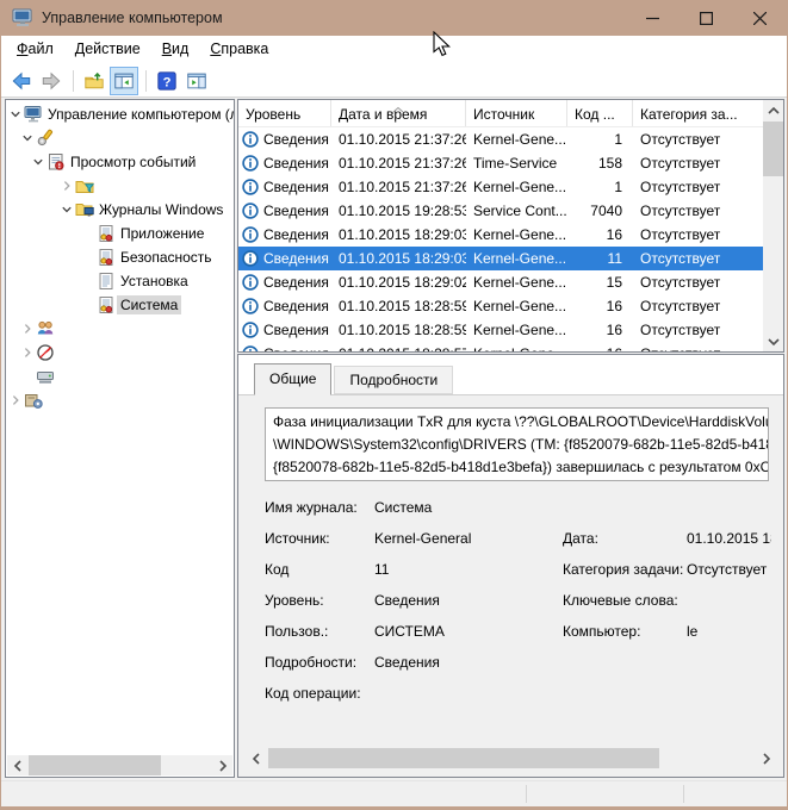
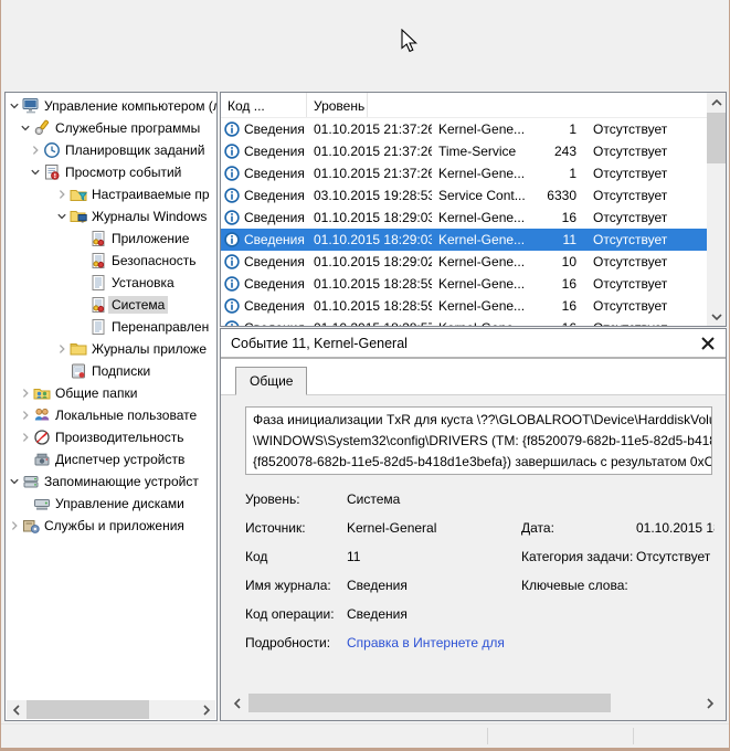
- Управление компьютером
- Файл
- Действие
- Вид
- Справка
- ?
  Управление компьютером (
+ Служебные программы
+ Планировщик заданий
  Просмотр событий
+ Настраиваемые пр
  Журналы Windows
  Приложение
  Безопасность
  Установка
  Система
+ Перенаправлен
+ Журналы приложе
+ Подписки
+ Общие папки
+ Локальные пользовате
+ Производительность
+ Диспетчер устройств
+ Запоминающие устройст
+ Управление дисками
+ Службы и приложения
- Уровень
+ Код ...
- Дата и время
- Источник
- Код ...
+ Уровень
- Категория за...
  Сведения
  01.10.2015 21:37:26
  Kernel-Gene...
  1
  Отсутствует
  Сведения
  01.10.2015 21:37:26
  Time-Service
- 158
+ 243
  Отсутствует
  Сведения
  01.10.2015 21:37:26
  Kernel-Gene...
  1
  Отсутствует
  Сведения
- 01.10.2015 19:28:53
+ 03.10.2015 19:28:53
  Service Cont...
- 7040
+ 6330
  Отсутствует
  Сведения
  01.10.2015 18:29:03
  Kernel-Gene...
  16
  Отсутствует
  Сведения
  01.10.2015 18:29:03
  Kernel-Gene...
  11
  Отсутствует
  Сведения
  01.10.2015 18:29:02
  Kernel-Gene...
- 15
+ 10
  Отсутствует
  Сведения
  01.10.2015 18:28:59
  Kernel-Gene...
  16
  Отсутствует
  Сведения
  01.10.2015 18:28:59
  Kernel-Gene...
  16
  Отсутствует
+ Событие 11, Kernel-General
  Общие
- Подробности
  Фаза инициализации TxR для куста \??\GLOBALROOT\Device\HarddiskVol
  \WINDOWS\System32\config\DRIVERS (TM: {f8520079-682b-11e5-82d5-b41
  {f8520078-682b-11e5-82d5-b418d1e3befa}) завершилась с результатом 0xC
- Имя журнала:
+ Уровень:
  Система
  Источник:
  Kernel-General
  Дата:
  01.10.2015 1
  Код
  11
  Категория задачи:
  Отсутствует
- Уровень:
+ Имя журнала:
  Сведения
  Ключевые слова:
- Пользов.:
- СИСТЕМА
- Компьютер:
- le
- Подробности:
+ Код операции:
  Сведения
- Код операции:
+ Подробности:
+ Справка в Интернете для
